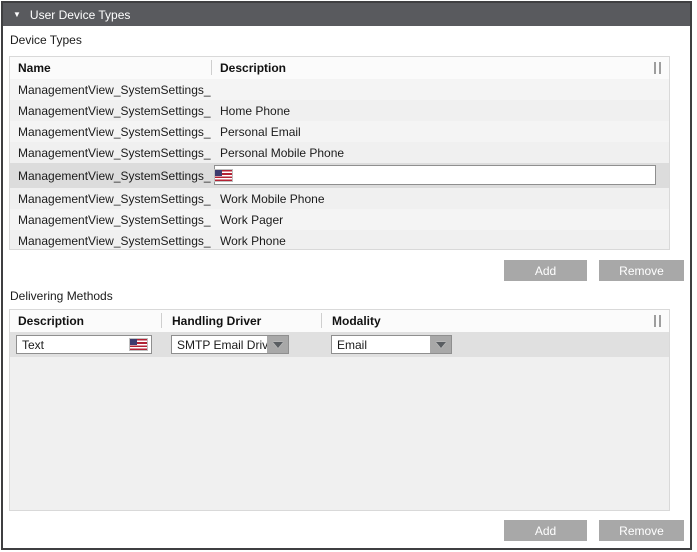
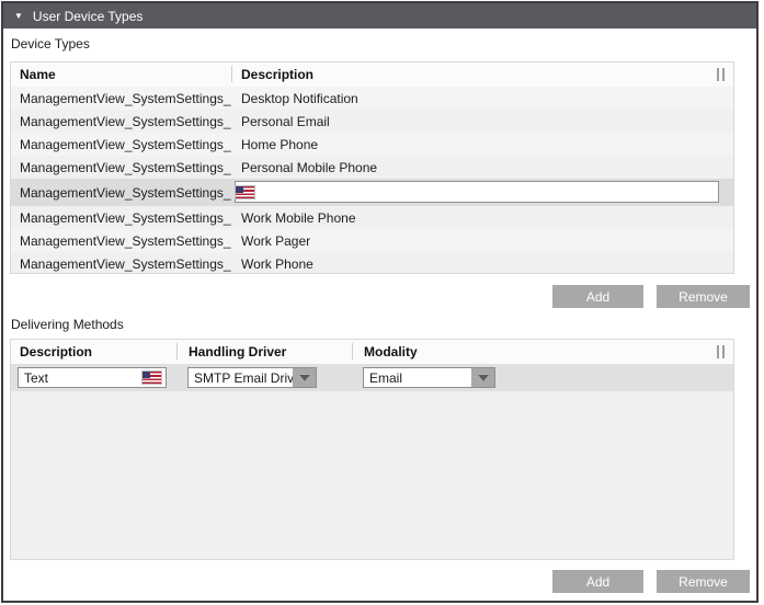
  ▼
  User Device Types
  Device Types
  Name
  Description
  ManagementView_SystemSettings_
+ Desktop Notification
  ManagementView_SystemSettings_
- Home Phone
+ Personal Email
  ManagementView_SystemSettings_
- Personal Email
+ Home Phone
  ManagementView_SystemSettings_
  Personal Mobile Phone
  ManagementView_SystemSettings_
  ManagementView_SystemSettings_
  Work Mobile Phone
  ManagementView_SystemSettings_
  Work Pager
  ManagementView_SystemSettings_
  Work Phone
  Add
  Remove
  Delivering Methods
  Description
  Handling Driver
  Modality
  Text
  SMTP Email Driv
  Email
  Add
  Remove
